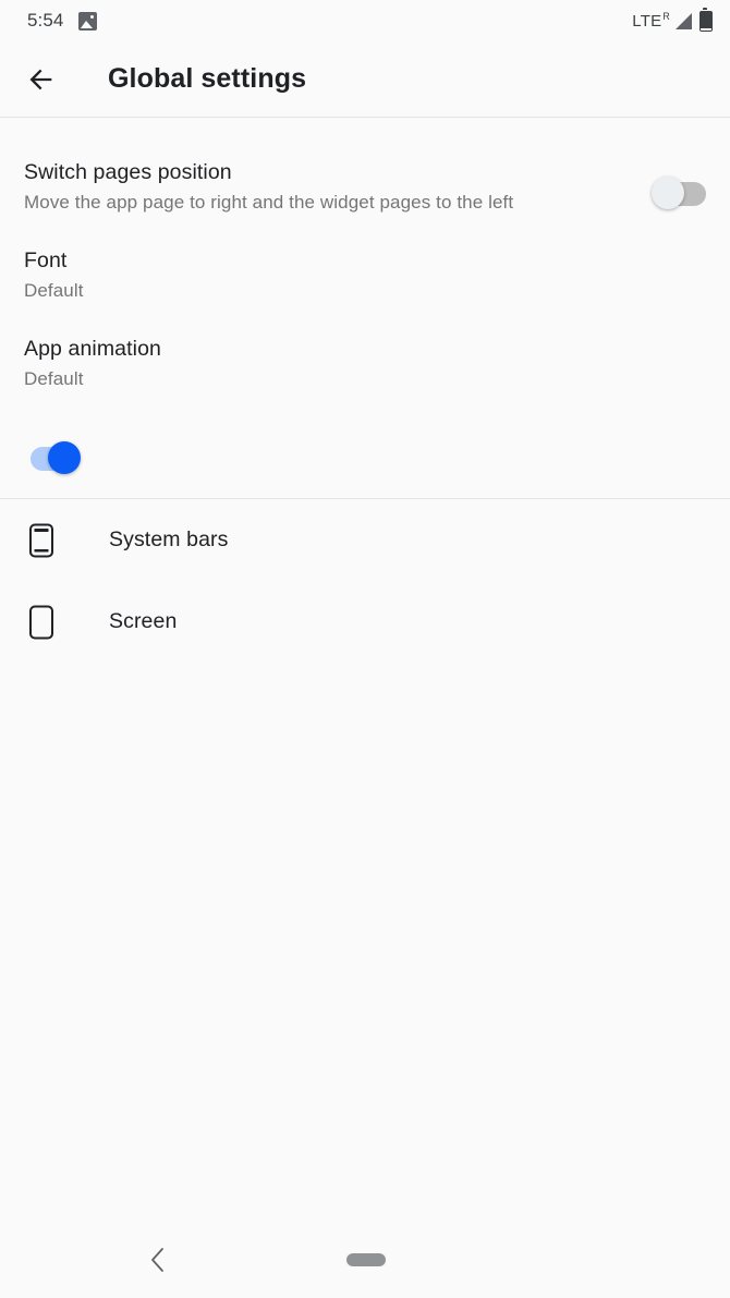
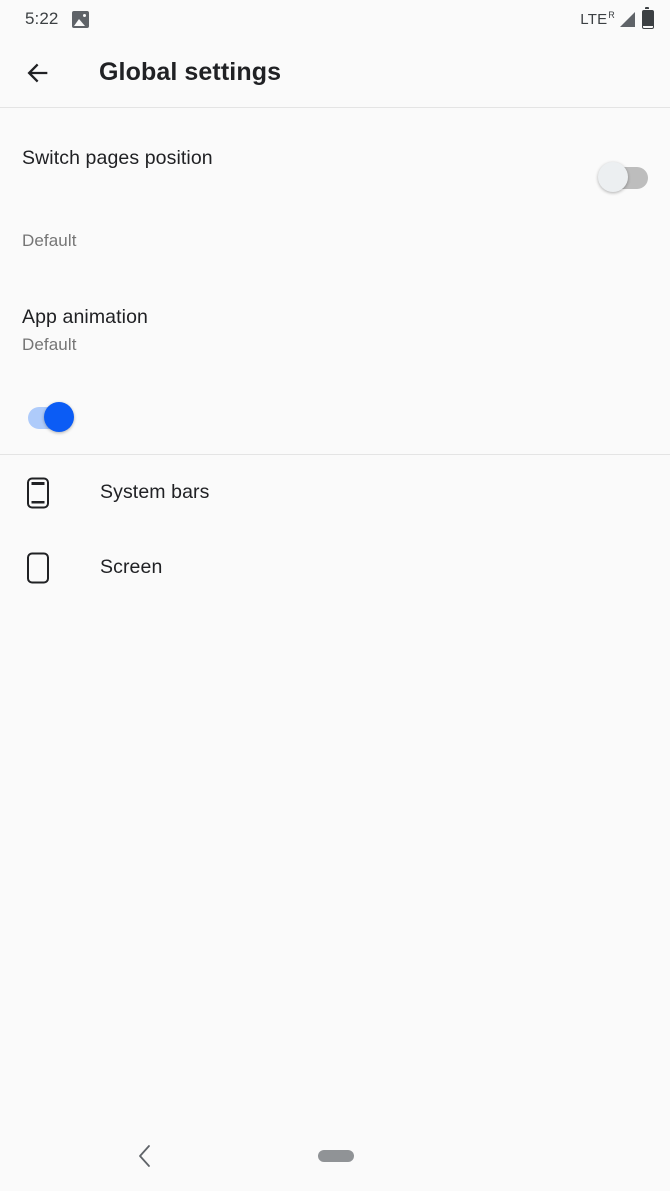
- 5:54
+ 5:22
  LTER
  Global settings
  Switch pages position
- Move the app page to right and the widget pages to the left
- Font
  Default
  App animation
  Default
  System bars
  Screen
